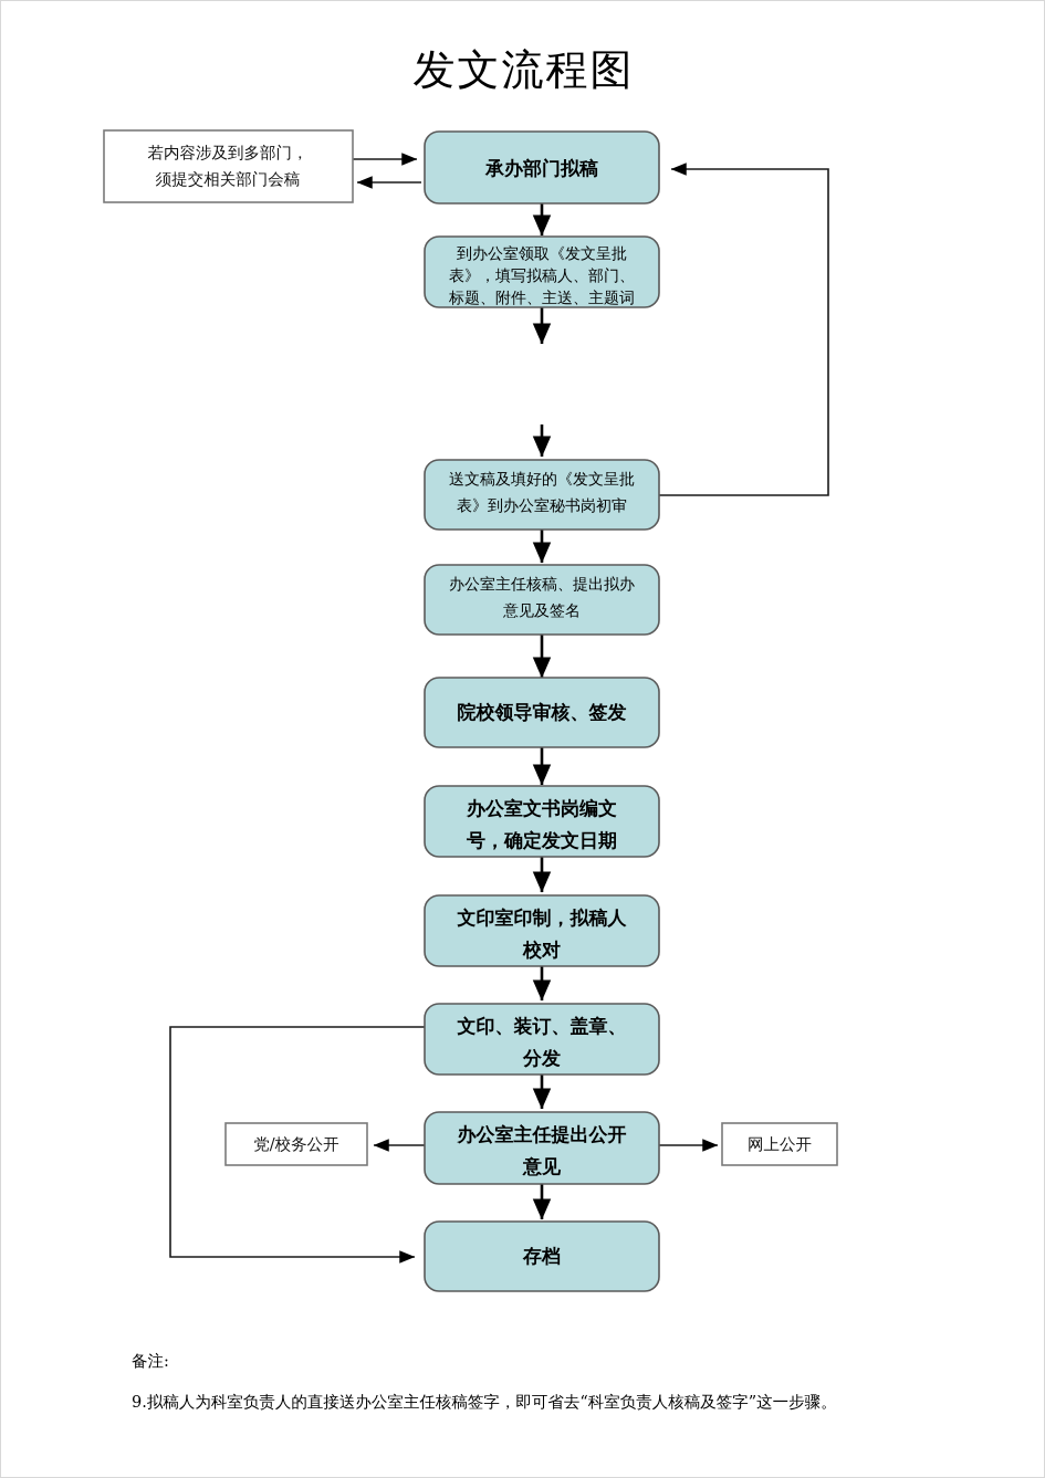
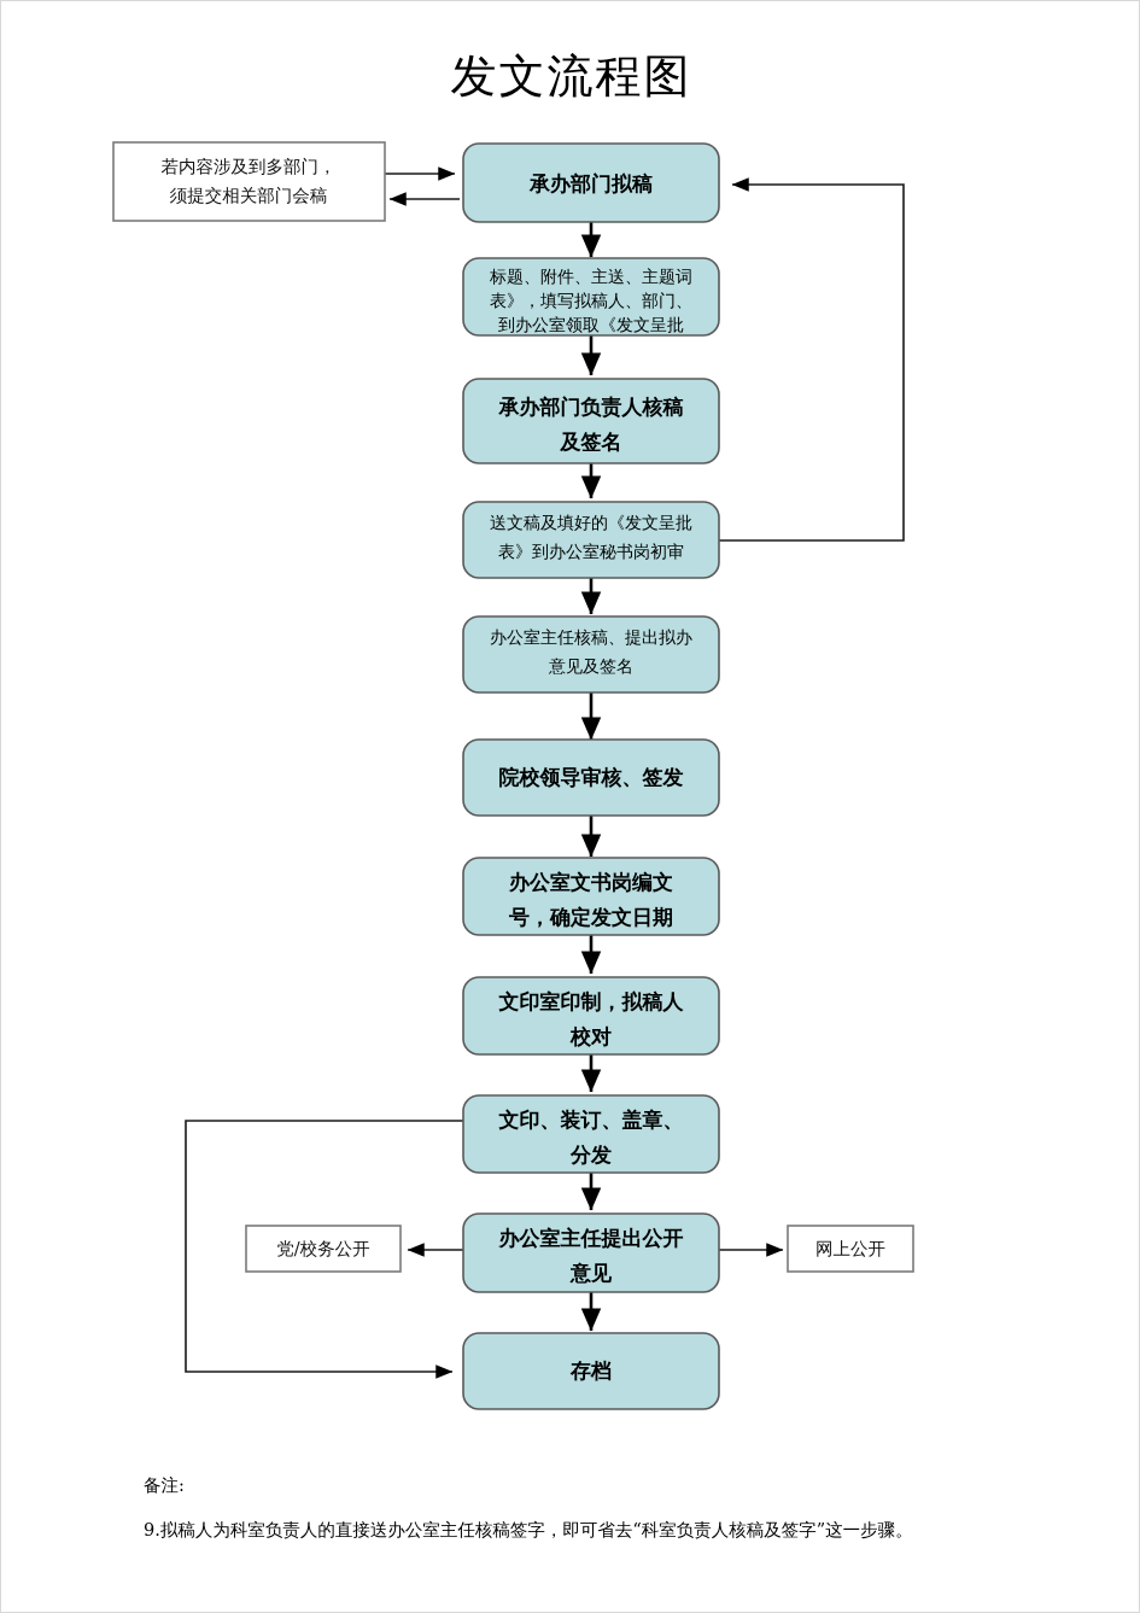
  发文流程图
  若内容涉及到多部门，
  须提交相关部门会稿
  党/校务公开
  网上公开
  承办部门拟稿
- 到办公室领取《发文呈批
+ 标题、附件、主送、主题词
  表》，填写拟稿人、部门、
- 标题、附件、主送、主题词
+ 到办公室领取《发文呈批
+ 承办部门负责人核稿
+ 及签名
  送文稿及填好的《发文呈批
  表》到办公室秘书岗初审
  办公室主任核稿、提出拟办
  意见及签名
  院校领导审核、签发
  办公室文书岗编文
  号，确定发文日期
  文印室印制，拟稿人
  校对
  文印、装订、盖章、
  分发
  办公室主任提出公开
  意见
  存档
  备注:
  9.拟稿人为科室负责人的直接送办公室主任核稿签字，即可省去“科室负责人核稿及签字”这一步骤。
